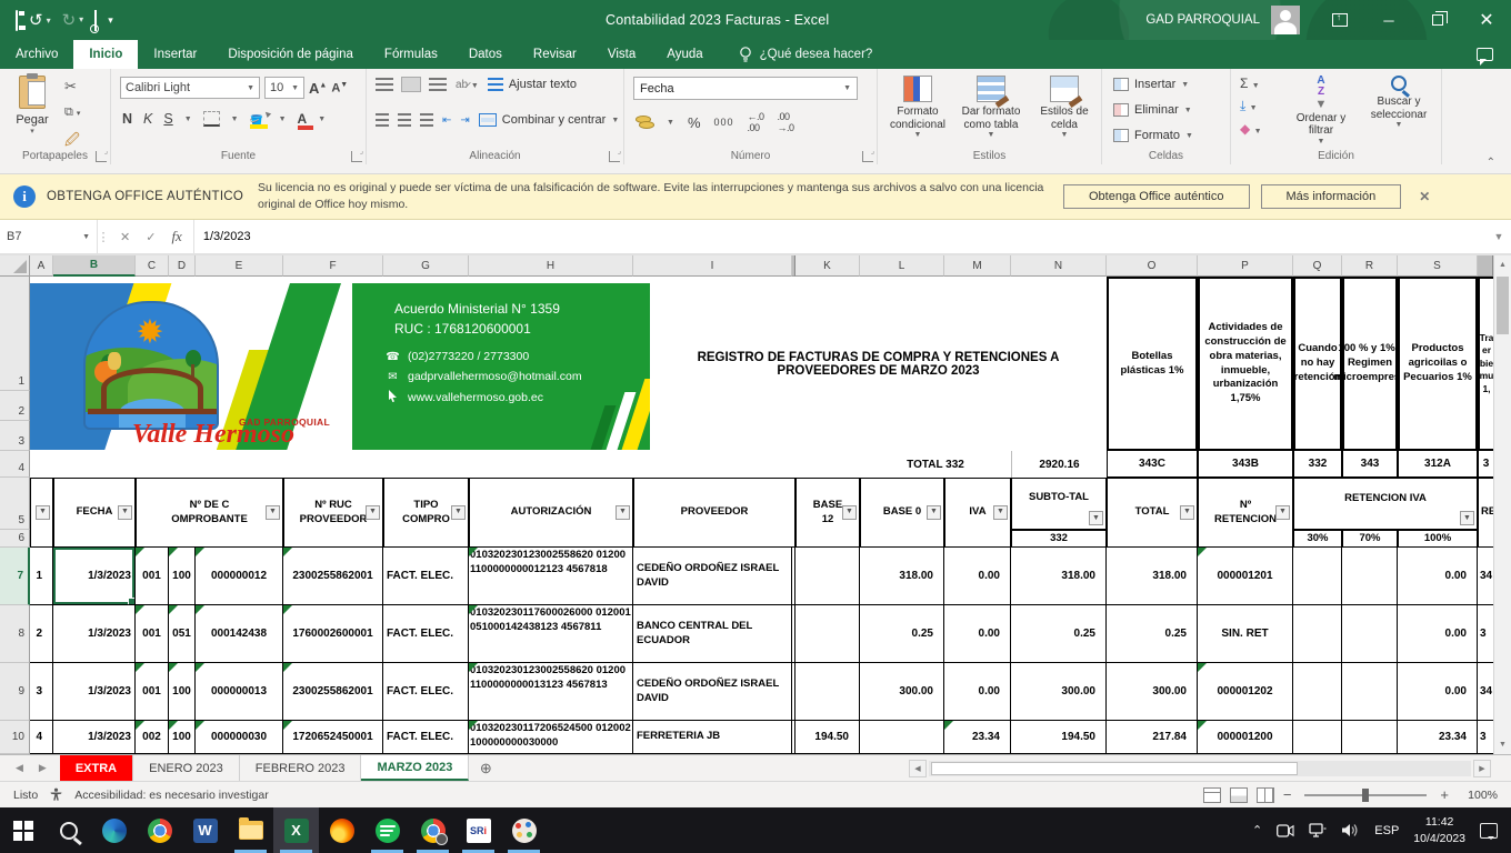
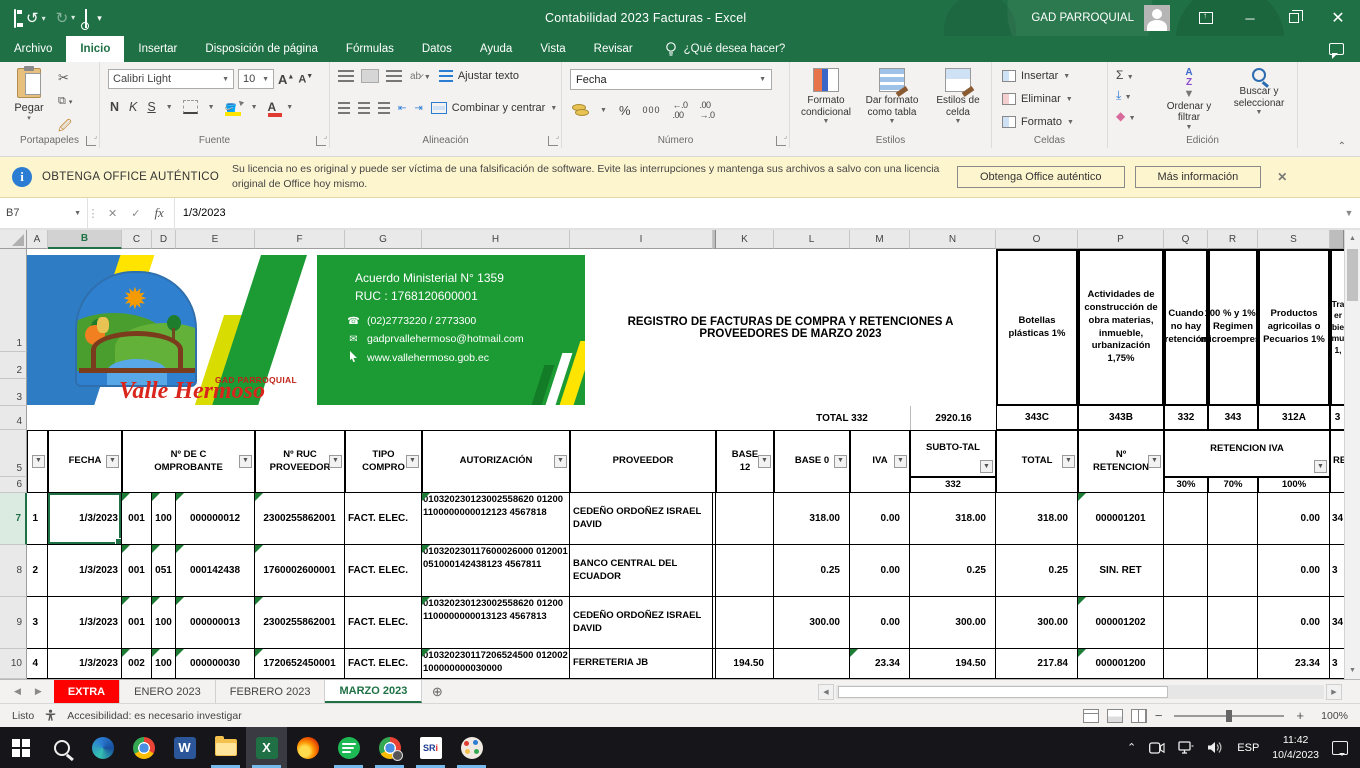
  ↺
  ▾
  ↻
  ▾
  ▾
  Contabilidad 2023 Facturas - Excel
  GAD PARROQUIAL
  ─
  ✕
  Archivo
  Inicio
  Insertar
  Disposición de página
  Fórmulas
  Datos
- Revisar
+ Ayuda
  Vista
- Ayuda
+ Revisar
  ¿Qué desea hacer?
  Pegar
  ✂
  🖉
  Portapapeles
  Calibri Light
  10
  N
  K
  S
  🪣
  A
  Fuente
  ab̷
  Ajustar texto
  ⇤
  ⇥
  Combinar y centrar
  Alineación
  Fecha
  %
  000
  ←.0
  .00
  .00
  →.0
  Número
  Formato condicional
  Dar formato como tabla
  Estilos de celda
  Estilos
  Insertar
  Eliminar
  Formato
  Celdas
  A
  Z
  ▼
  Ordenar y filtrar
  Buscar y seleccionar
  Edición
  ⌃
  i
  OBTENGA OFFICE AUTÉNTICO
  Su licencia no es original y puede ser víctima de una falsificación de software. Evite las interrupciones y mantenga sus archivos a salvo con una licencia original de Office hoy mismo.
  Obtenga Office auténtico
  Más información
  ✕
  B7
  ⋮
  ✕
  ✓
  fx
  1/3/2023
  ▼
  A
  B
  C
  D
  E
  F
  G
  H
  I
  K
  L
  M
  N
  O
  P
  Q
  R
  S
  1
  2
  3
  4
  5
  6
  Acuerdo Ministerial N° 1359
  RUC : 1768120600001
  ☎
  (02)2773220 / 2773300
  ✉
  gadprvallehermoso@hotmail.com
  www.vallehermoso.gob.ec
  ✹
  Valle Hermoso
  GAD PARROQUIAL
  REGISTRO DE FACTURAS DE COMPRA Y RETENCIONES A PROVEEDORES DE MARZO 2023
  Botellas plásticas 1%
  Actividades de construcción de obra materias, inmueble, urbanización 1,75%
  Cuando no hay retención
  100 % y 1% Regimen microempre
  Productos agricoilas o Pecuarios 1%
  Tra er bie mu 1,
  TOTAL 332
  2920.16
  343C
  343B
  332
  343
  312A
  3
  FECHA
  Nº DE C OMPROBANTE
  Nº RUC PROVEEDOR
  TIPO COMPRO
  AUTORIZACIÓN
  PROVEEDOR
  BASE 12
  BASE 0
  IVA
  SUBTO-TAL
  332
  TOTAL
  Nº RETENCION
  RETENCION IVA
  30%
  70%
  100%
  7
  1
  1/3/2023
  001
  100
  000000012
  2300255862001
  FACT. ELEC.
  010320230123002558620 012001100000000012123 4567818
  CEDEÑO ORDOÑEZ ISRAEL DAVID
  318.00
  0.00
  318.00
  318.00
  000001201
  0.00
  34
  8
  2
  1/3/2023
  001
  051
  000142438
  1760002600001
  FACT. ELEC.
  010320230117600026000 012001051000142438123 4567811
  BANCO CENTRAL DEL ECUADOR
  0.25
  0.00
  0.25
  0.25
  SIN. RET
  0.00
  3
  9
  3
  1/3/2023
  001
  100
  000000013
  2300255862001
  FACT. ELEC.
  010320230123002558620 012001100000000013123 4567813
  CEDEÑO ORDOÑEZ ISRAEL DAVID
  300.00
  0.00
  300.00
  300.00
  000001202
  0.00
  34
  10
  4
  1/3/2023
  002
  100
  000000030
  1720652450001
  FACT. ELEC.
  010320230117206524500 012002100000000030000
  FERRETERIA JB
  194.50
  23.34
  194.50
  217.84
  000001200
  23.34
  3
  ◀
  ▶
  EXTRA
  ENERO 2023
  FEBRERO 2023
  MARZO 2023
  ⊕
  Listo
  Accesibilidad: es necesario investigar
  −
  +
  100%
  W
  X
  SR
  i
  ⌃
  ESP
  11:42
  10/4/2023
